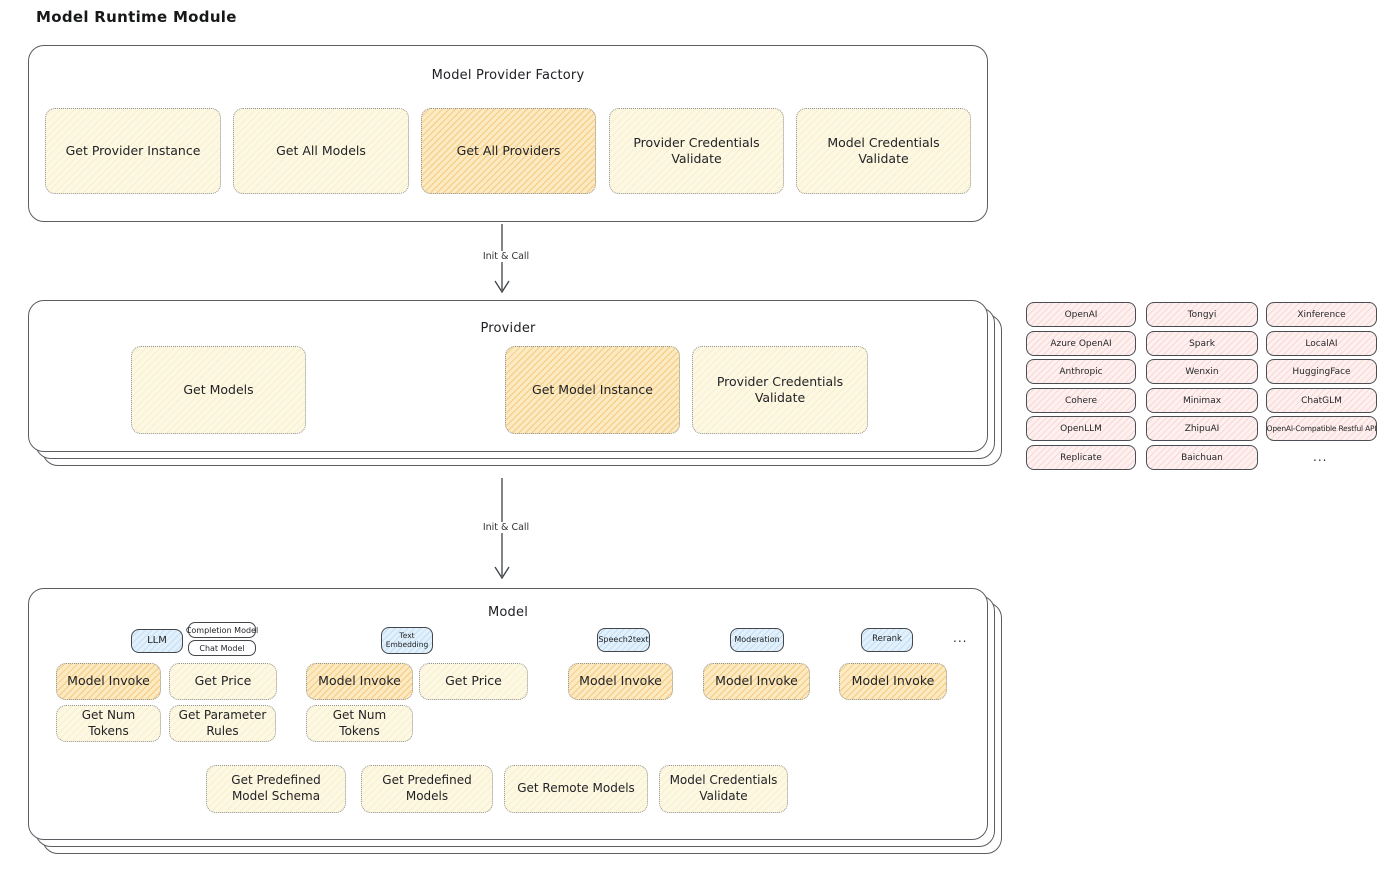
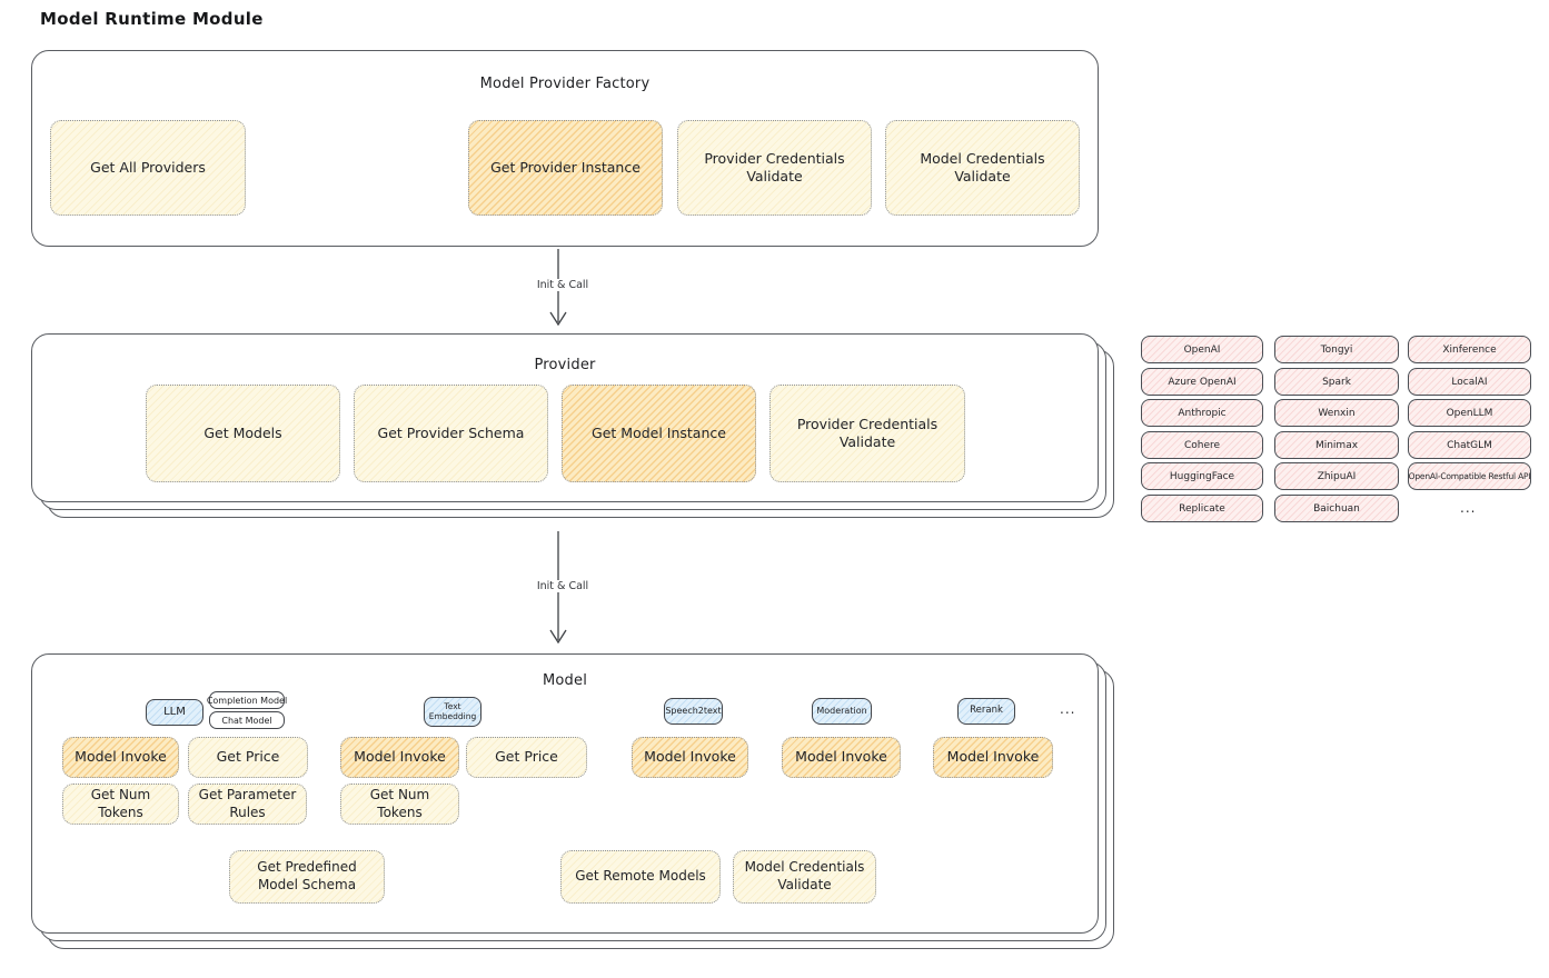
  Model Runtime Module
  Model Provider Factory
- Get Provider Instance
+ Get All Providers
- Get All Models
- Get All Providers
+ Get Provider Instance
  Provider Credentials Validate
  Model Credentials Validate
  Init & Call
  Provider
  Get Models
+ Get Provider Schema
  Get Model Instance
  Provider Credentials Validate
  OpenAI
  Tongyi
  Xinference
  Azure OpenAI
  Spark
  LocalAI
  Anthropic
  Wenxin
- HuggingFace
+ OpenLLM
  Cohere
  Minimax
  ChatGLM
- OpenLLM
+ HuggingFace
  ZhipuAI
  OpenAI-Compatible Restful API
  Replicate
  Baichuan
  ...
  Init & Call
  Model
  LLM
  Completion Model
  Chat Model
  Text Embedding
  Speech2text
  Moderation
  Rerank
  ...
  Model Invoke
  Get Price
  Model Invoke
  Get Price
  Model Invoke
  Model Invoke
  Model Invoke
  Get Num Tokens
  Get Parameter Rules
  Get Num Tokens
  Get Predefined Model Schema
- Get Predefined Models
  Get Remote Models
  Model Credentials Validate
